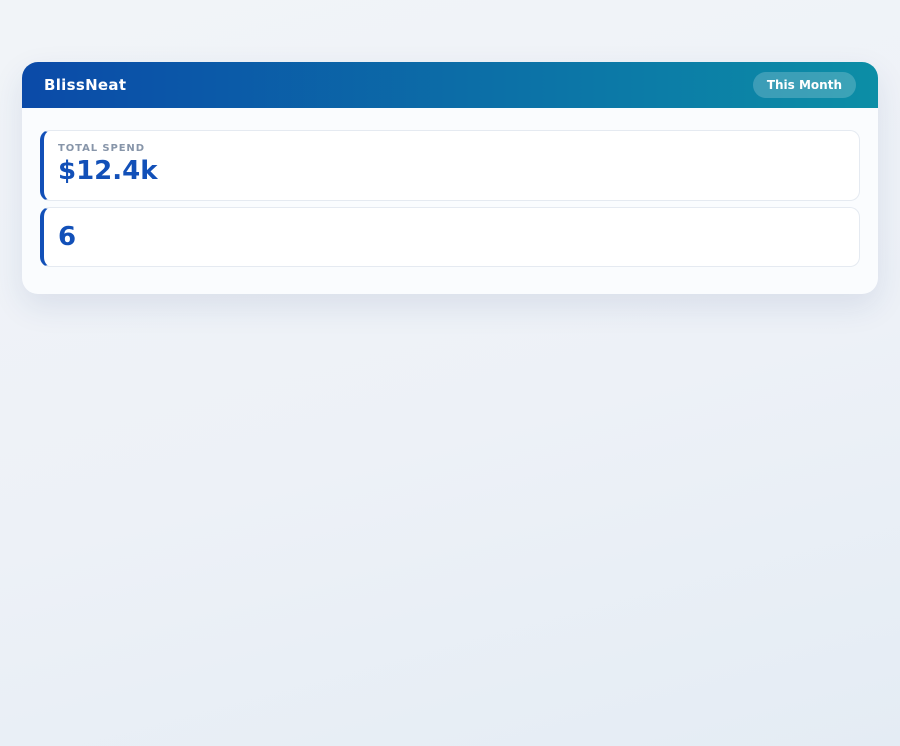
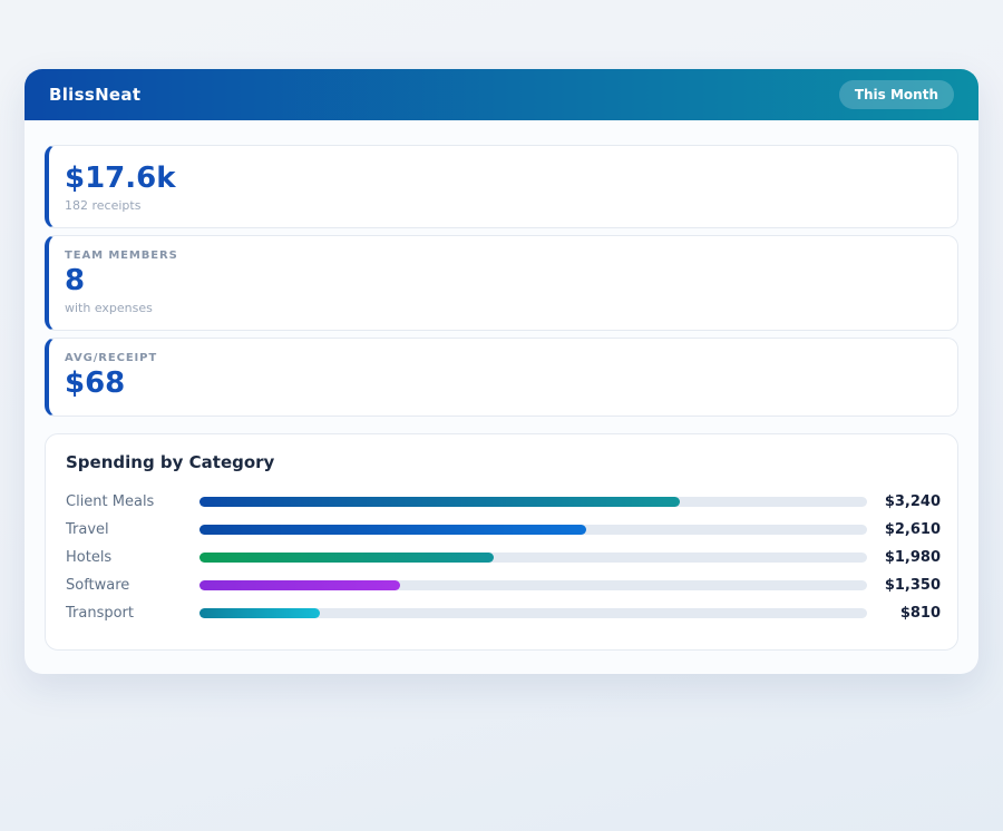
  BlissNeat
  This Month
- TOTAL SPEND
- $12.4k
+ $17.6k
+ 182 receipts
+ TEAM MEMBERS
- 6
+ 8
+ with expenses
+ AVG/RECEIPT
+ $68
+ Spending by Category
+ Client Meals
+ $3,240
+ Travel
+ $2,610
+ Hotels
+ $1,980
+ Software
+ $1,350
+ Transport
+ $810
